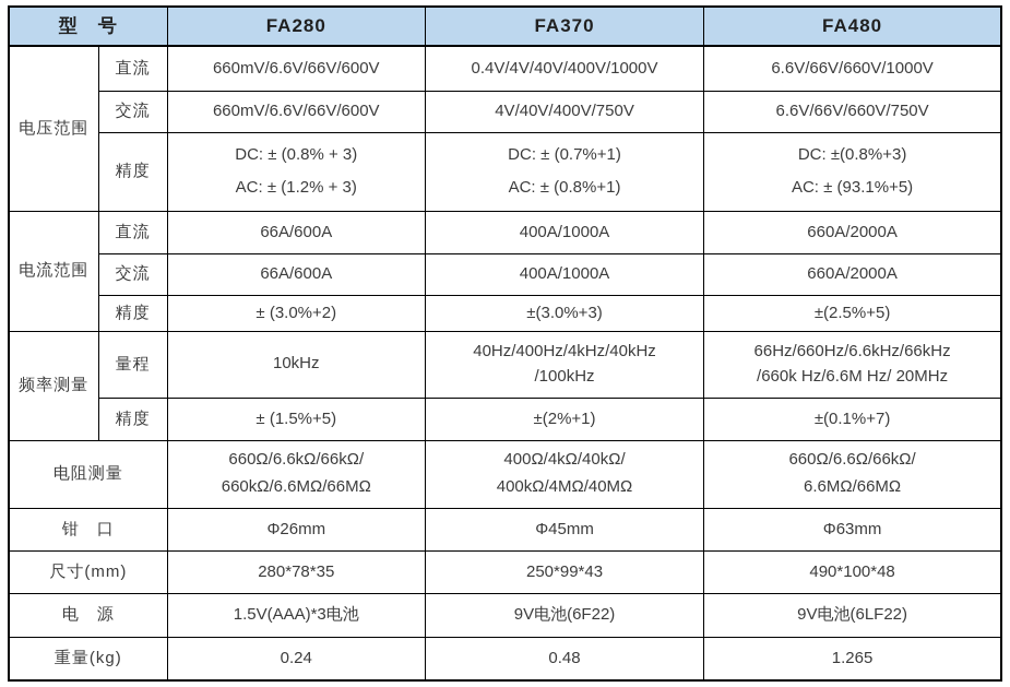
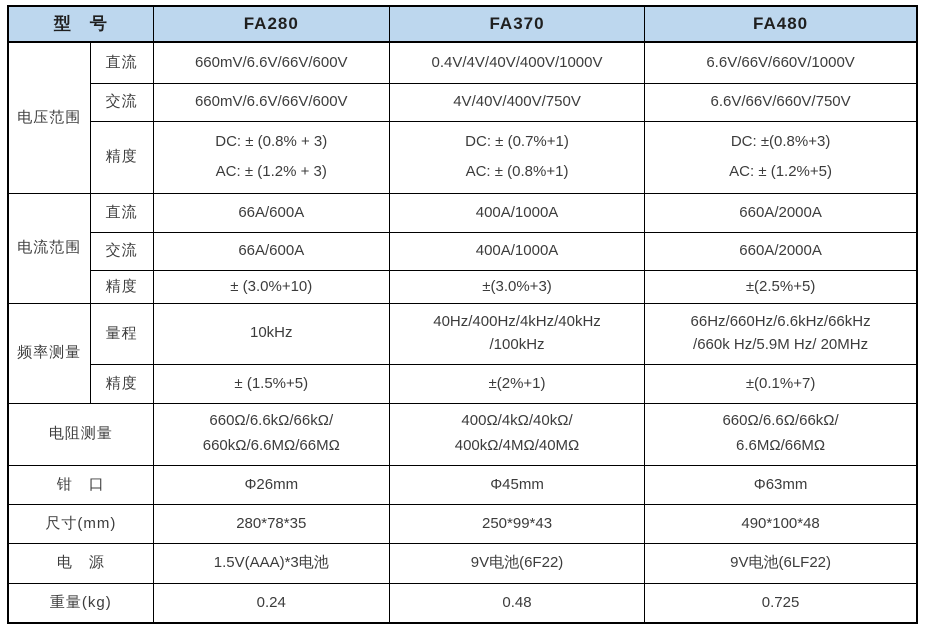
  型 号	FA280	FA370	FA480
  电压范围	直流	660mV/6.6V/66V/600V	0.4V/4V/40V/400V/1000V	6.6V/66V/660V/1000V
  交流	660mV/6.6V/66V/600V	4V/40V/400V/750V	6.6V/66V/660V/750V
- 精度	DC: ± (0.8% + 3) AC: ± (1.2% + 3)	DC: ± (0.7%+1) AC: ± (0.8%+1)	DC: ±(0.8%+3) AC: ± (93.1%+5)
+ 精度	DC: ± (0.8% + 3) AC: ± (1.2% + 3)	DC: ± (0.7%+1) AC: ± (0.8%+1)	DC: ±(0.8%+3) AC: ± (1.2%+5)
  电流范围	直流	66A/600A	400A/1000A	660A/2000A
  交流	66A/600A	400A/1000A	660A/2000A
- 精度	± (3.0%+2)	±(3.0%+3)	±(2.5%+5)
+ 精度	± (3.0%+10)	±(3.0%+3)	±(2.5%+5)
- 频率测量	量程	10kHz	40Hz/400Hz/4kHz/40kHz /100kHz	66Hz/660Hz/6.6kHz/66kHz /660k Hz/6.6M Hz/ 20MHz
+ 频率测量	量程	10kHz	40Hz/400Hz/4kHz/40kHz /100kHz	66Hz/660Hz/6.6kHz/66kHz /660k Hz/5.9M Hz/ 20MHz
  精度	± (1.5%+5)	±(2%+1)	±(0.1%+7)
  电阻测量	660Ω/6.6kΩ/66kΩ/ 660kΩ/6.6MΩ/66MΩ	400Ω/4kΩ/40kΩ/ 400kΩ/4MΩ/40MΩ	660Ω/6.6Ω/66kΩ/ 6.6MΩ/66MΩ
  钳 口	Φ26mm	Φ45mm	Φ63mm
  尺寸(mm)	280*78*35	250*99*43	490*100*48
  电 源	1.5V(AAA)*3电池	9V电池(6F22)	9V电池(6LF22)
- 重量(kg)	0.24	0.48	1.265
+ 重量(kg)	0.24	0.48	0.725
